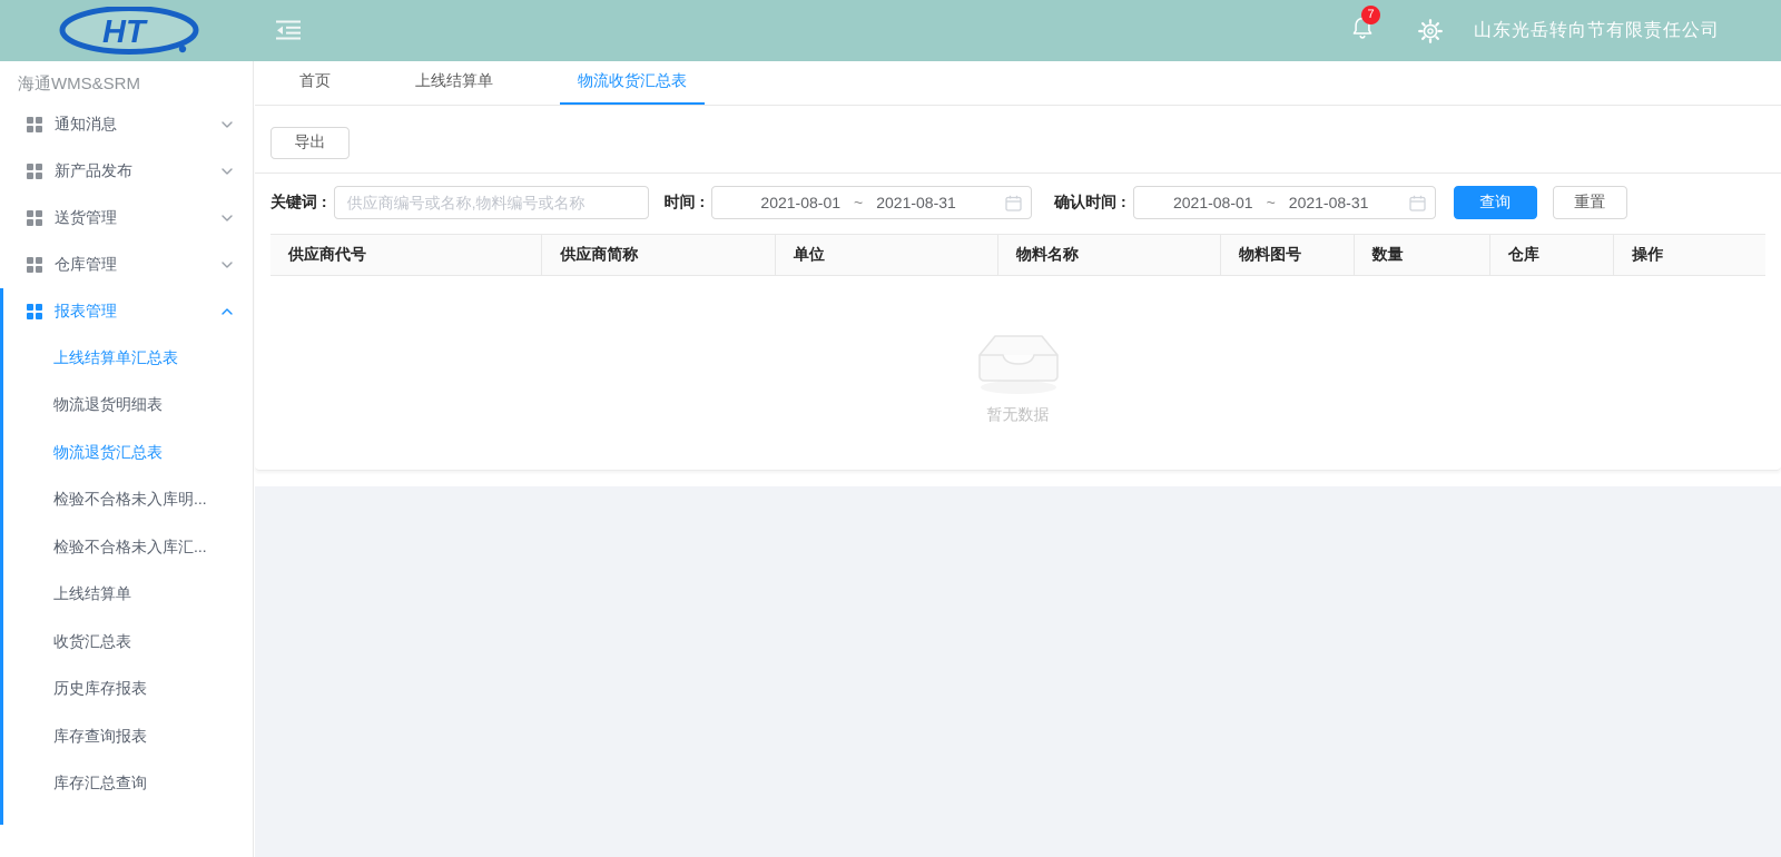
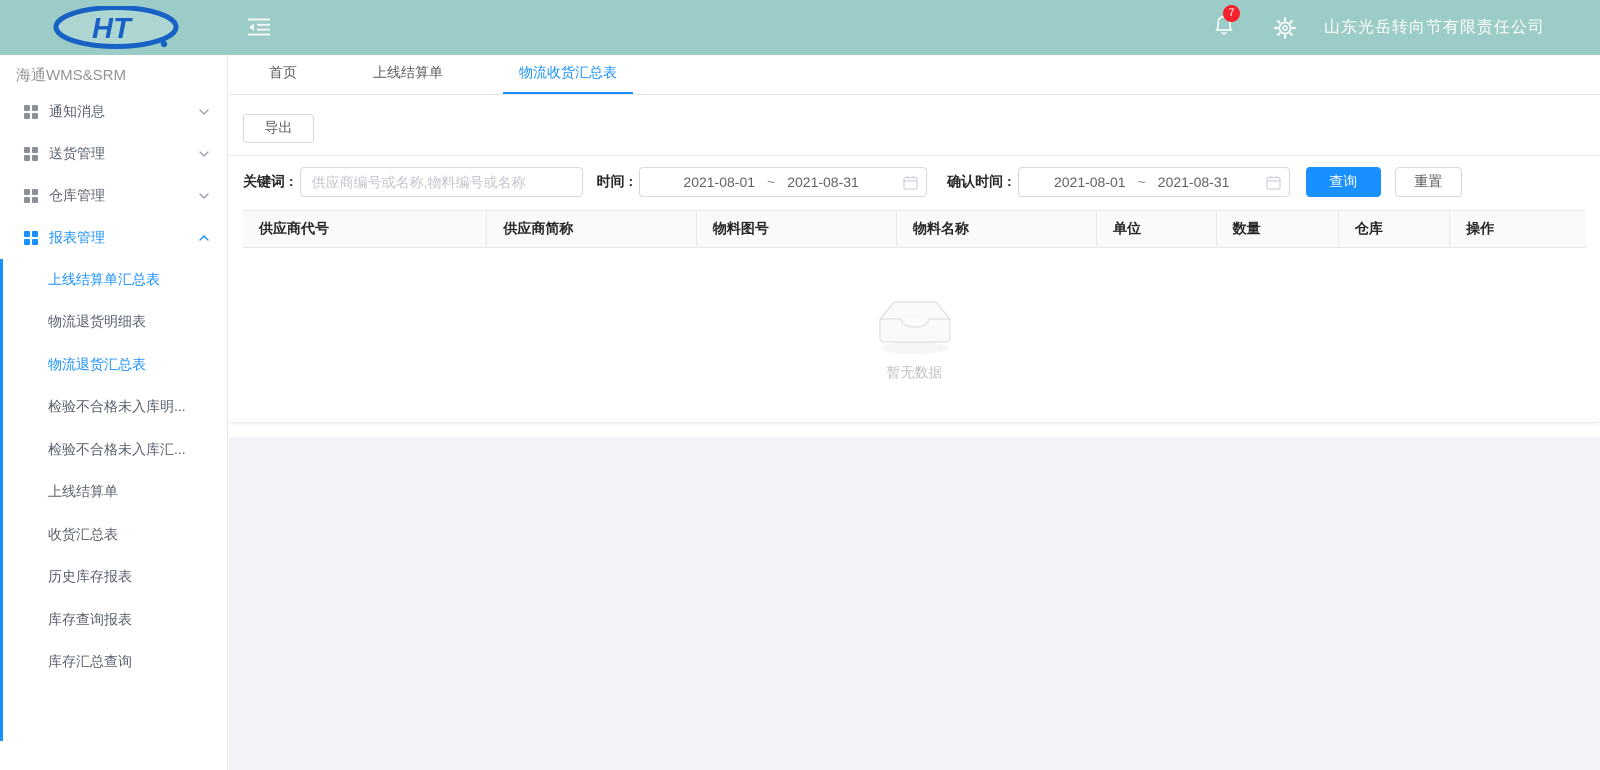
  HT
  7
  山东光岳转向节有限责任公司
  海通WMS&SRM
  通知消息
- 新产品发布
  送货管理
  仓库管理
  报表管理
  上线结算单汇总表
  物流退货明细表
  物流退货汇总表
  检验不合格未入库明...
  检验不合格未入库汇...
  上线结算单
  收货汇总表
  历史库存报表
  库存查询报表
  库存汇总查询
  首页
  上线结算单
  物流收货汇总表
  导出
  关键词 :
  供应商编号或名称,物料编号或名称
  时间 :
  2021-08-01
  ~
  2021-08-31
  确认时间 :
  2021-08-01
  ~
  2021-08-31
  查询
  重置
  供应商代号
  供应商简称
- 单位
+ 物料图号
  物料名称
- 物料图号
+ 单位
  数量
  仓库
  操作
  暂无数据
